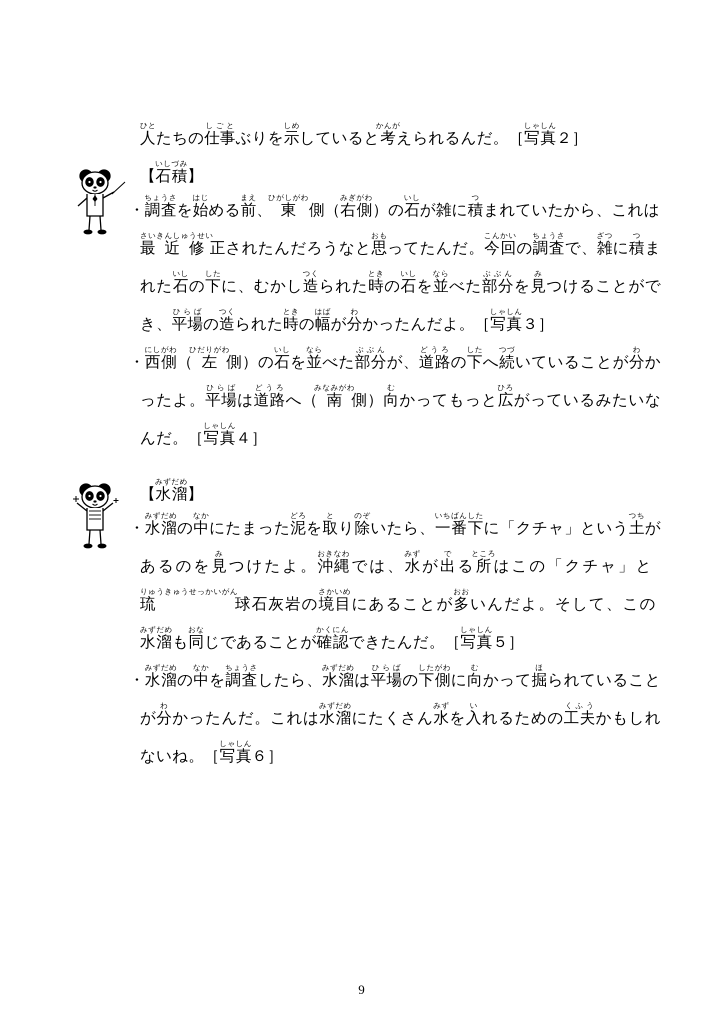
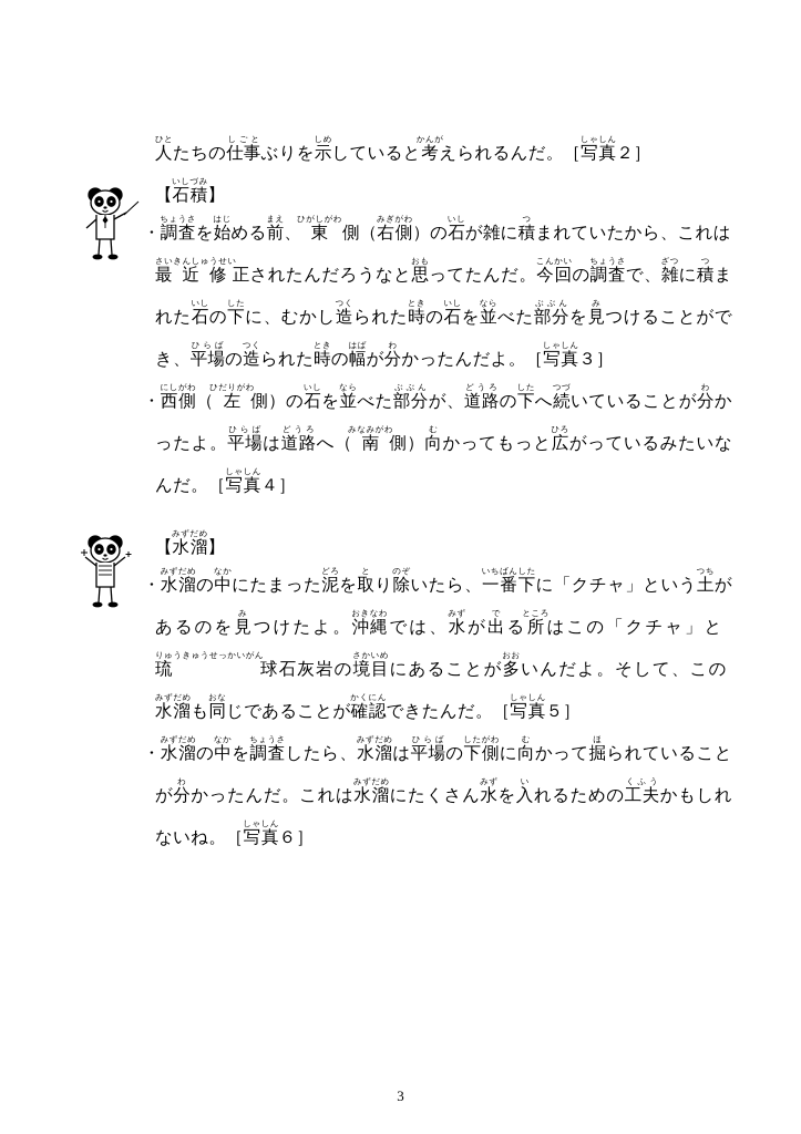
  人ひとたちの仕事しごとぶりを示しめしていると考かんがえられるんだ。［写真しゃしん２］
  【石積いしづみ】
  ・調査ちょうさを始はじめる前まえ、東ひがしがわ側（右側みぎがわ）の石いしが雑に積つまれていたから、これは最近修さいきんしゅうせい正されたんだろうなと思おもってたんだ。今回こんかいの調査ちょうさで、雑ざつに積つまれた石いしの下したに、むかし造つくられた時ときの石いしを並ならべた部分ぶぶんを見みつけることができ、平場ひらばの造つくられた時ときの幅はばが分わかったんだよ。［写真しゃしん３］
  ・西側にしがわ（左ひだりがわ側）の石いしを並ならべた部分ぶぶんが、道路どうろの下したへ続つづいていることが分わかったよ。平場ひらばは道路どうろへ（南みなみがわ側）向むかってもっと広ひろがっているみたいなんだ。［写真しゃしん４］
  【水溜みずだめ】
  ・水溜みずだめの中なかにたまった泥どろを取とり除のぞいたら、一番下いちばんしたに「クチャ」という土つちがあるのを見みつけたよ。沖縄おきなわでは、水みずが出でる所ところはこの「クチャ」と琉りゅうきゅうせっかいがん球石灰岩の境目さかいめにあることが多おおいんだよ。そして、この水溜みずだめも同おなじであることが確認かくにんできたんだ。［写真しゃしん５］
  ・水溜みずだめの中なかを調査ちょうさしたら、水溜みずだめは平場ひらばの下側したがわに向むかって掘ほられていることが分わかったんだ。これは水溜みずだめにたくさん水みずを入いれるための工夫くふうかもしれないね。［写真しゃしん６］
- 9
+ 3
